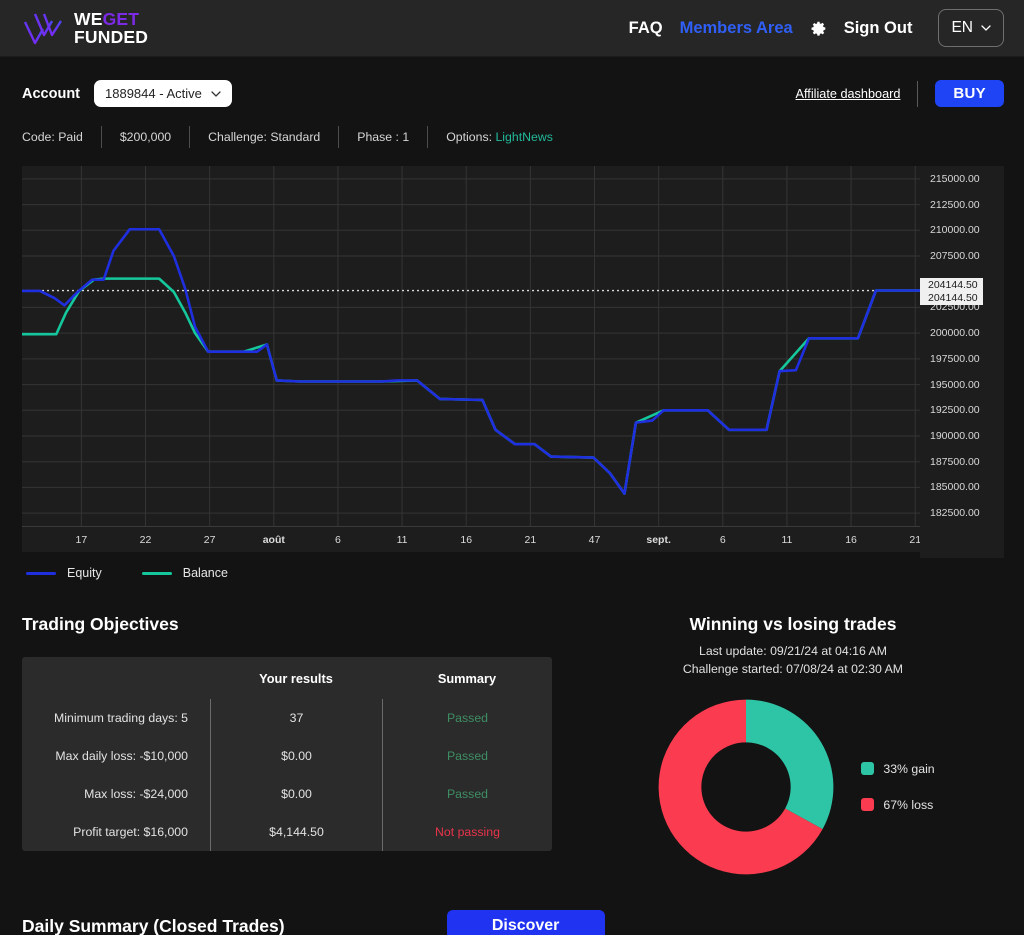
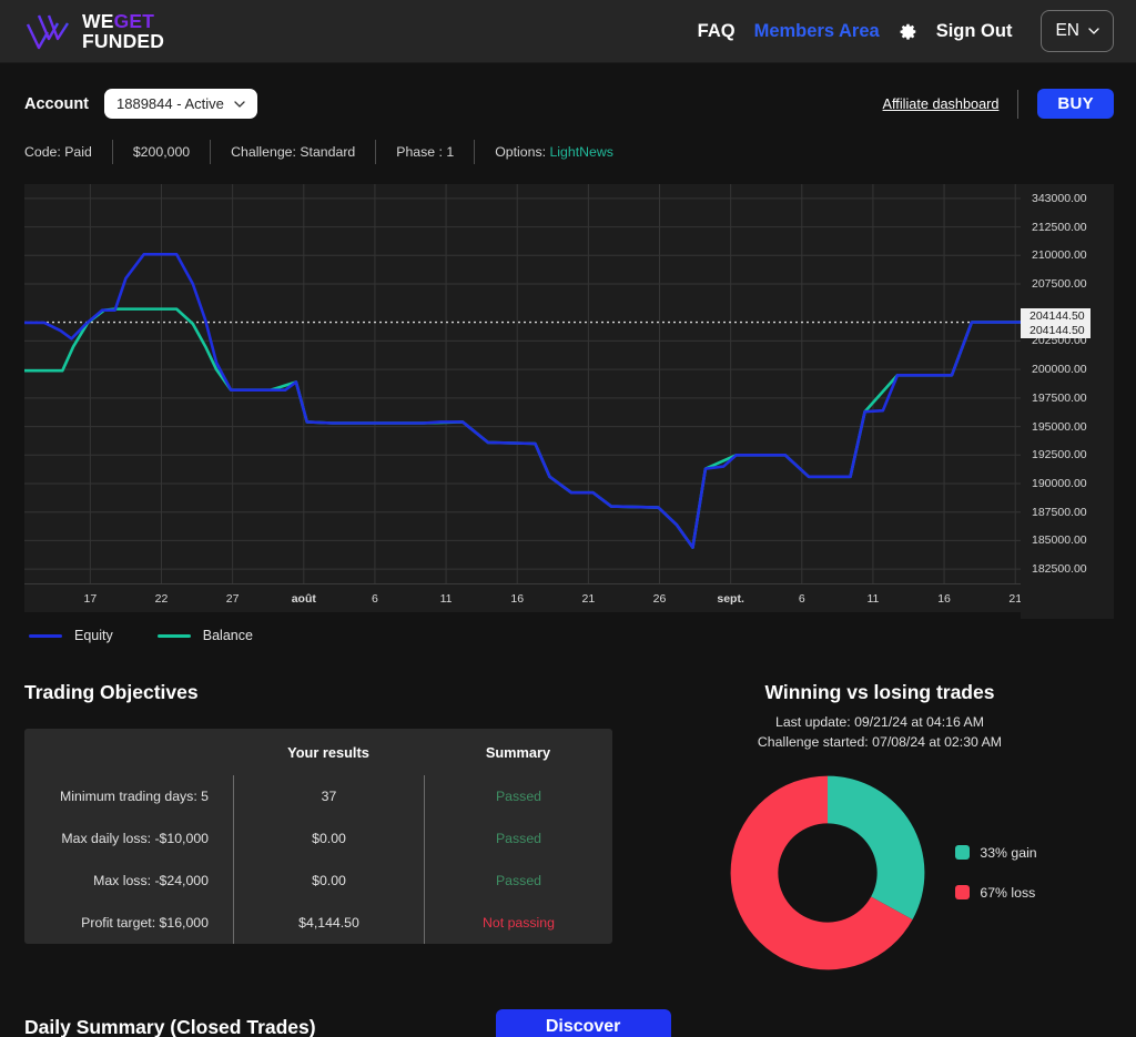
  WEGET
  FUNDED
  FAQ
  Members Area
  Sign Out
  EN
  Account
  1889844 - Active
  Affiliate dashboard
  BUY
  Code: Paid
  $200,000
  Challenge: Standard
  Phase : 1
  Options: LightNews
  17
  22
  27
  août
  6
  11
  16
  21
- 47
+ 26
  sept.
  6
  11
  16
  21
- 215000.00
+ 343000.00
  212500.00
  210000.00
  207500.00
  202500.00
  200000.00
  197500.00
  195000.00
  192500.00
  190000.00
  187500.00
  185000.00
  182500.00
  204144.50
  204144.50
  Equity
  Balance
  Trading Objectives
  Your results
  Summary
  Minimum trading days: 5
  37
  Passed
  Max daily loss: -$10,000
  $0.00
  Passed
  Max loss: -$24,000
  $0.00
  Passed
  Profit target: $16,000
  $4,144.50
  Not passing
  Winning vs losing trades
  Last update: 09/21/24 at 04:16 AM
  Challenge started: 07/08/24 at 02:30 AM
  33% gain
  67% loss
  Daily Summary (Closed Trades)
  Discover
